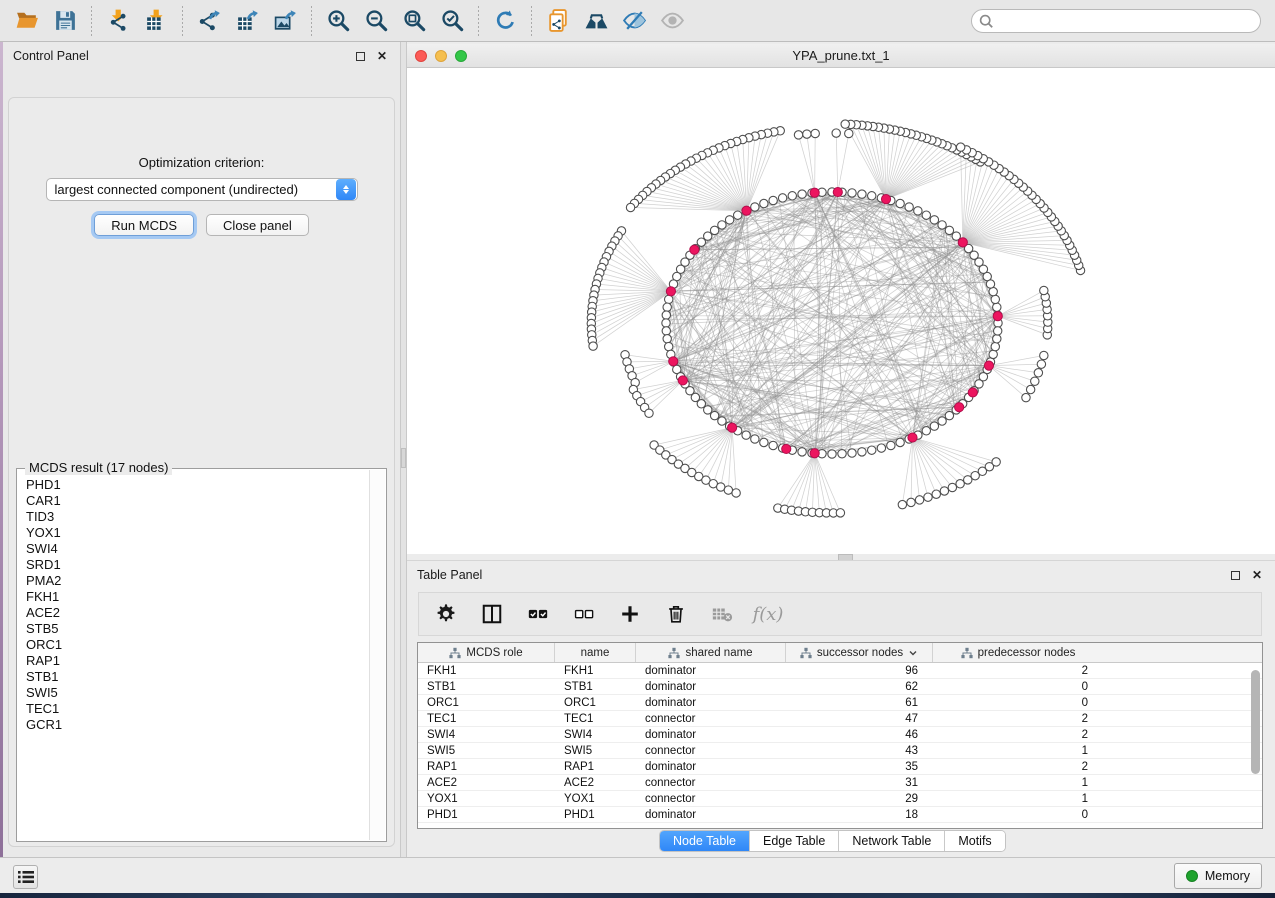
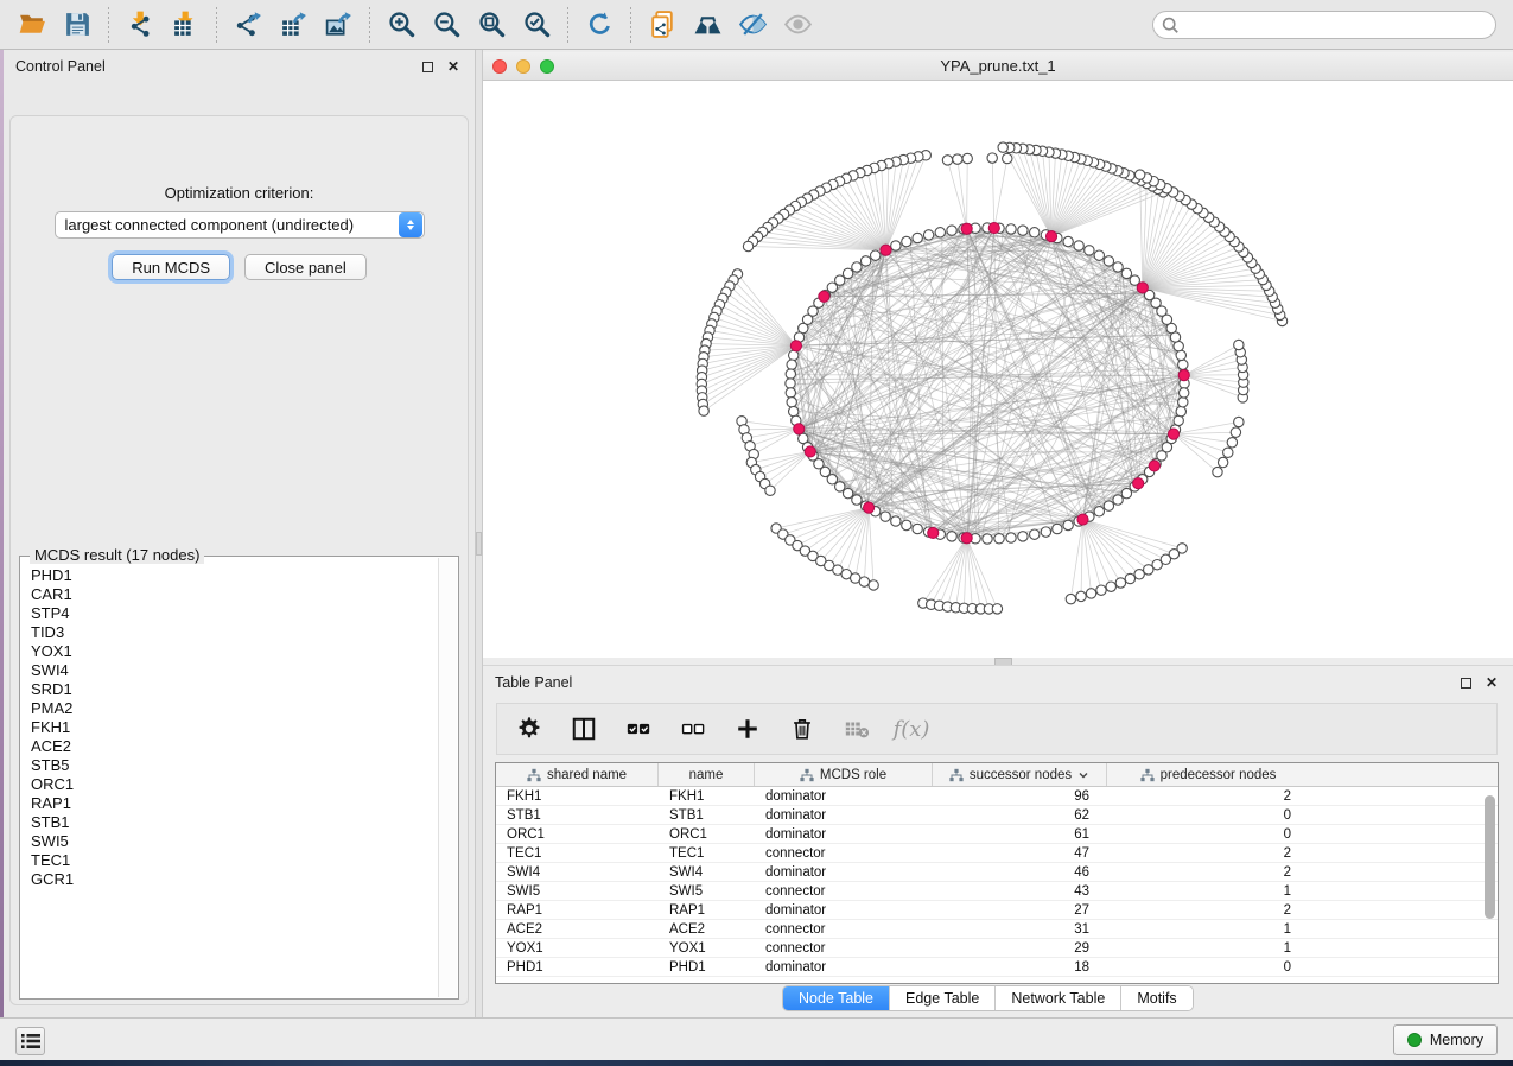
  Control Panel
  ✕
  Optimization criterion:
  largest connected component (undirected)
  Run MCDS
  Close panel
  MCDS result (17 nodes)
  PHD1
  CAR1
+ STP4
  TID3
  YOX1
  SWI4
  SRD1
  PMA2
  FKH1
  ACE2
  STB5
  ORC1
  RAP1
  STB1
  SWI5
  TEC1
  GCR1
  YPA_prune.txt_1
  Table Panel
  ✕
  f(x)
- MCDS role
+ shared name
  name
- shared name
+ MCDS role
  successor nodes
  predecessor nodes
  FKH1
  FKH1
  dominator
  96
  2
  STB1
  STB1
  dominator
  62
  0
  ORC1
  ORC1
  dominator
  61
  0
  TEC1
  TEC1
  connector
  47
  2
  SWI4
  SWI4
  dominator
  46
  2
  SWI5
  SWI5
  connector
  43
  1
  RAP1
  RAP1
  dominator
- 35
+ 27
  2
  ACE2
  ACE2
  connector
  31
  1
  YOX1
  YOX1
  connector
  29
  1
  PHD1
  PHD1
  dominator
  18
  0
  Node Table
  Edge Table
  Network Table
  Motifs
  Memory
